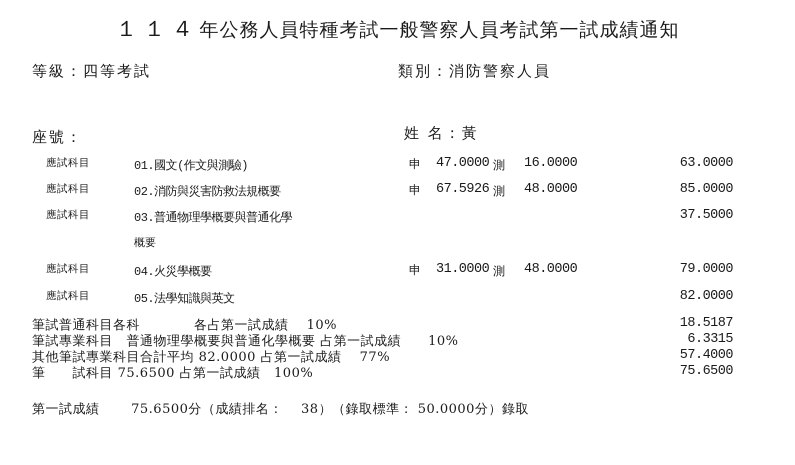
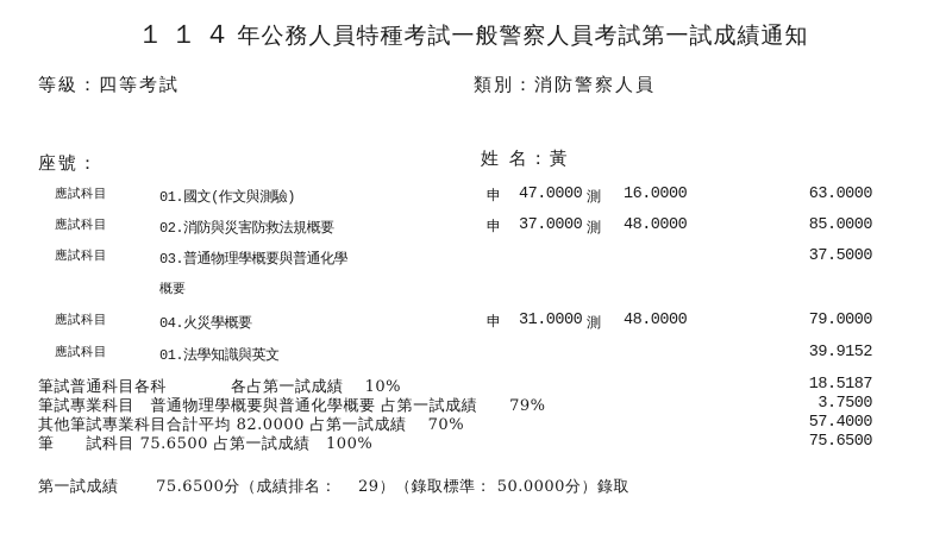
  １１４年公務人員特種考試一般警察人員考試第一試成績通知
  等級：四等考試
  類別：消防警察人員
  座號：
  姓 名：黃
  應試科目
  01.國文(作文與測驗)
  申
  47.0000
  測
  16.0000
  63.0000
  應試科目
  02.消防與災害防救法規概要
  申
- 67.5926
+ 37.0000
  測
  48.0000
  85.0000
  應試科目
  03.普通物理學概要與普通化學
  37.5000
  概要
  應試科目
  04.火災學概要
  申
  31.0000
  測
  48.0000
  79.0000
  應試科目
- 05.法學知識與英文
+ 01.法學知識與英文
- 82.0000
+ 39.9152
  筆試普通科目各科 各占第一試成績 10%
  18.5187
- 筆試專業科目 普通物理學概要與普通化學概要 占第一試成績 10%
+ 筆試專業科目 普通物理學概要與普通化學概要 占第一試成績 79%
- 6.3315
+ 3.7500
- 其他筆試專業科目合計平均 82.0000 占第一試成績 77%
+ 其他筆試專業科目合計平均 82.0000 占第一試成績 70%
  57.4000
  筆 試科目 75.6500 占第一試成績 100%
  75.6500
- 第一試成績 75.6500分（成績排名： 38）（錄取標準： 50.0000分）錄取
+ 第一試成績 75.6500分（成績排名： 29）（錄取標準： 50.0000分）錄取
